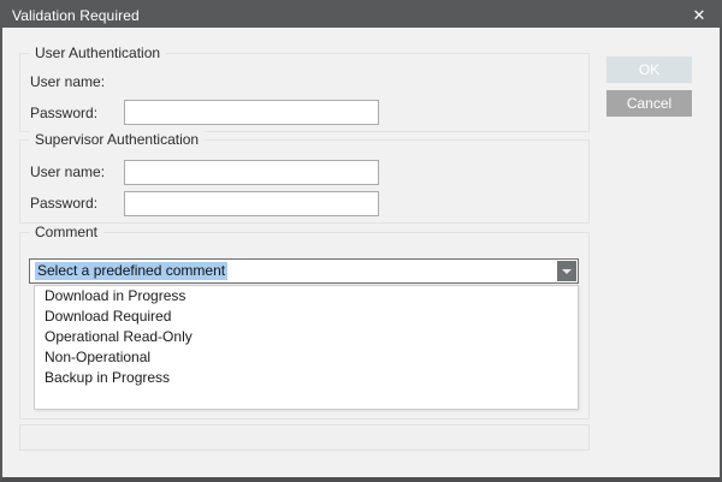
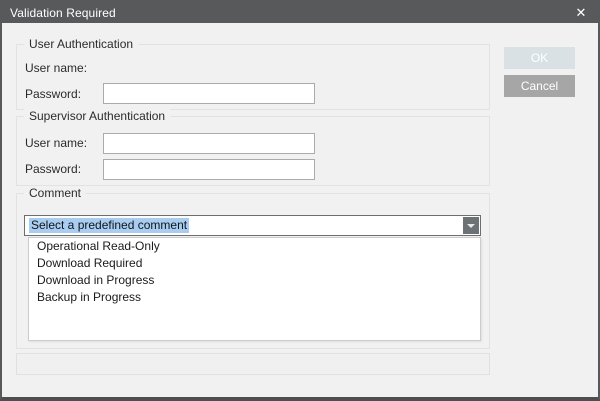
  Validation Required
  ✕
  User Authentication
  User name:
  Password:
  Supervisor Authentication
  User name:
  Password:
  Comment
  Select a predefined comment
- Download in Progress
+ Operational Read-Only
  Download Required
- Operational Read-Only
+ Download in Progress
- Non-Operational
  Backup in Progress
  OK
  Cancel
